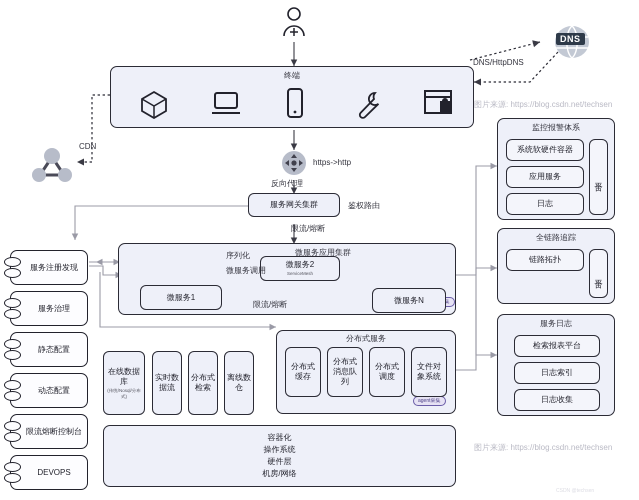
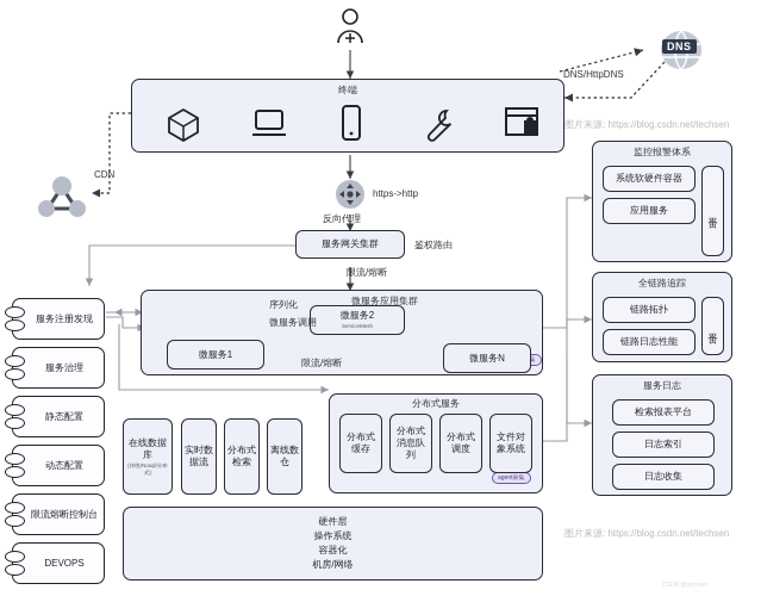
  终端
  CDN
  DNS
  DNS/HttpDNS
  图片来源: https://blog.csdn.net/techsen
  图片来源: https://blog.csdn.net/techsen
  https->http
  反向代理
  服务网关集群
  鉴权路由
  限流/熔断
  微服务应用集群
  微服务1
  微服务2
  微服务N
  序列化
  微服务调用
  限流/熔断
  分布式服务
  分布式缓存
  分布式消息队列
  分布式调度
  文件对象系统
  在线数据库
  实时数据流
  分布式检索
  离线数仓
- 容器化
+ 硬件层
  操作系统
- 硬件层
+ 容器化
  机房/网络
  服务注册发现
  服务治理
  静态配置
  动态配置
  限流熔断控制台
  DEVOPS
  监控报警体系
  系统软硬件容器
  应用服务
- 日志
  全链路追踪
  链路拓扑
+ 链路日志性能
  服务日志
  检索报表平台
  日志索引
  日志收集
